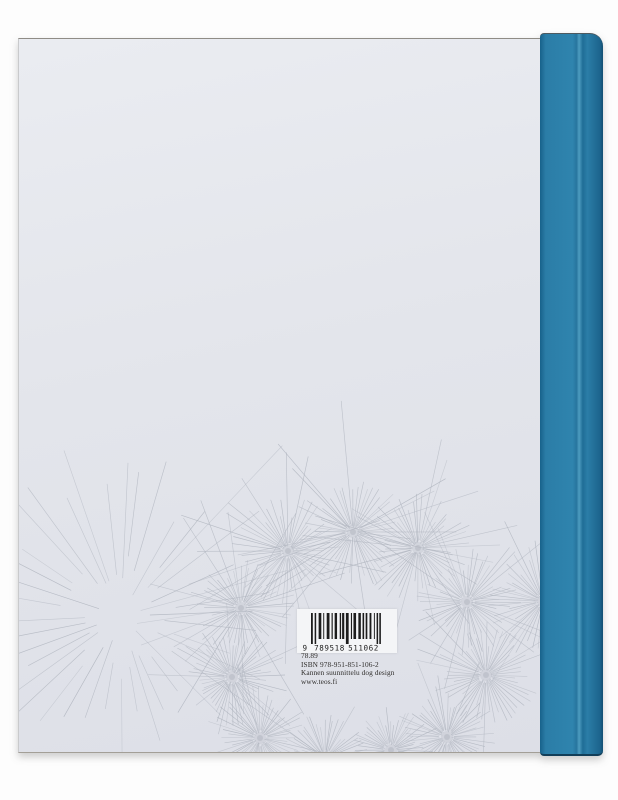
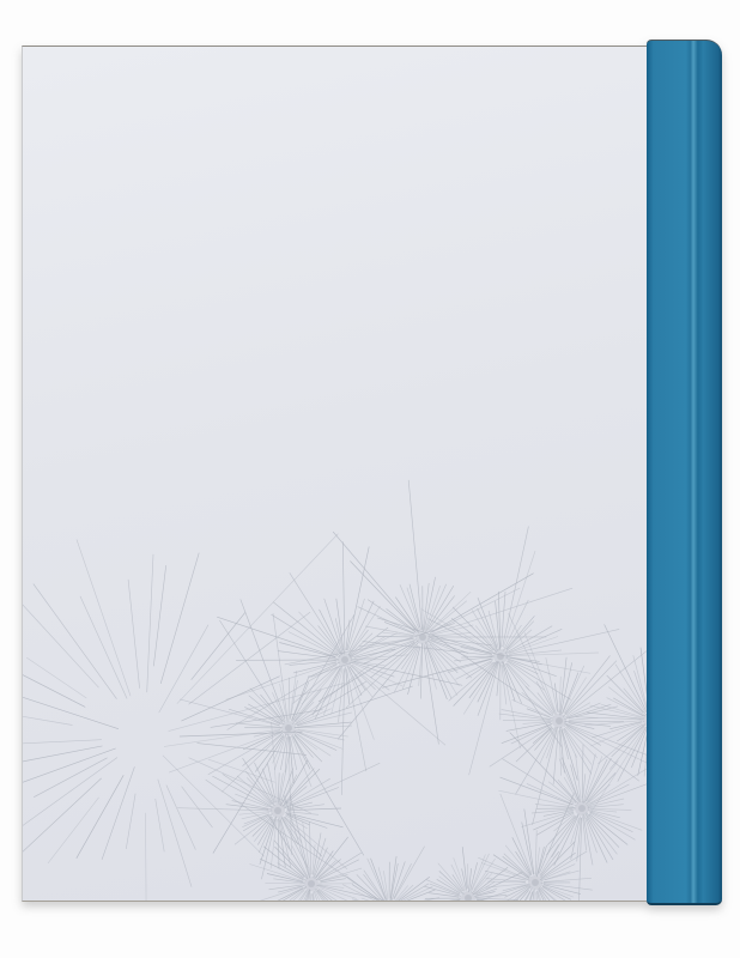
- 9
- 789518
- 511062
- 78.89
- ISBN 978-951-851-106-2
- Kannen suunnittelu dog design
- www.teos.fi
